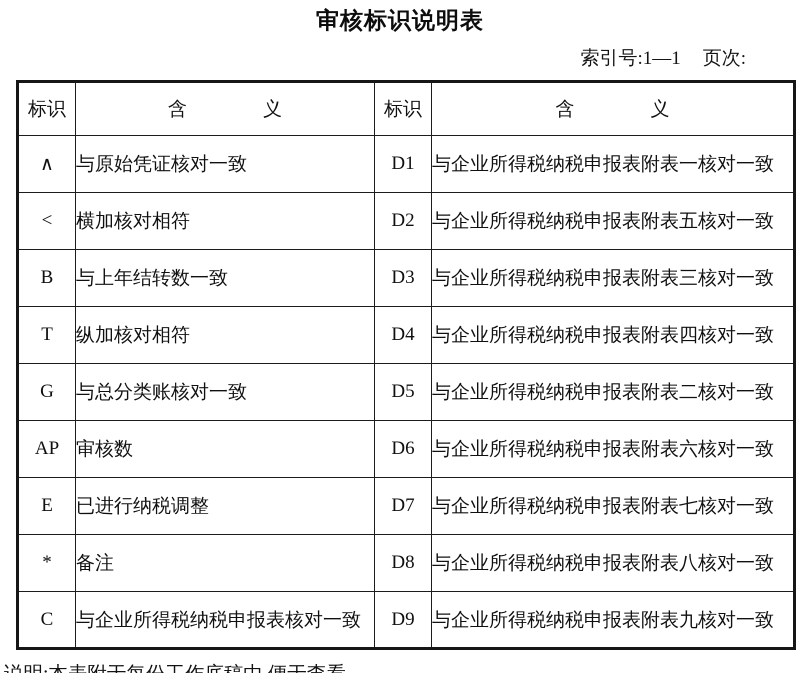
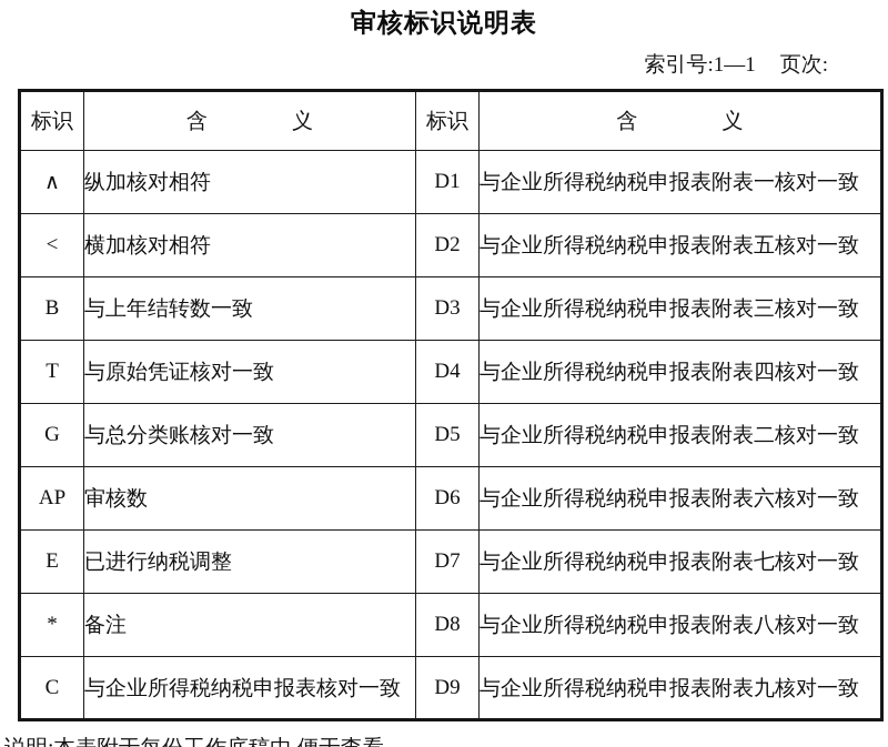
  审核标识说明表
  索引号:1—1 页次:
  标识	含 义	标识	含 义
- ∧	与原始凭证核对一致	D1	与企业所得税纳税申报表附表一核对一致
+ ∧	纵加核对相符	D1	与企业所得税纳税申报表附表一核对一致
  <	横加核对相符	D2	与企业所得税纳税申报表附表五核对一致
  B	与上年结转数一致	D3	与企业所得税纳税申报表附表三核对一致
- T	纵加核对相符	D4	与企业所得税纳税申报表附表四核对一致
+ T	与原始凭证核对一致	D4	与企业所得税纳税申报表附表四核对一致
  G	与总分类账核对一致	D5	与企业所得税纳税申报表附表二核对一致
  AP	审核数	D6	与企业所得税纳税申报表附表六核对一致
  E	已进行纳税调整	D7	与企业所得税纳税申报表附表七核对一致
  *	备注	D8	与企业所得税纳税申报表附表八核对一致
  C	与企业所得税纳税申报表核对一致	D9	与企业所得税纳税申报表附表九核对一致
